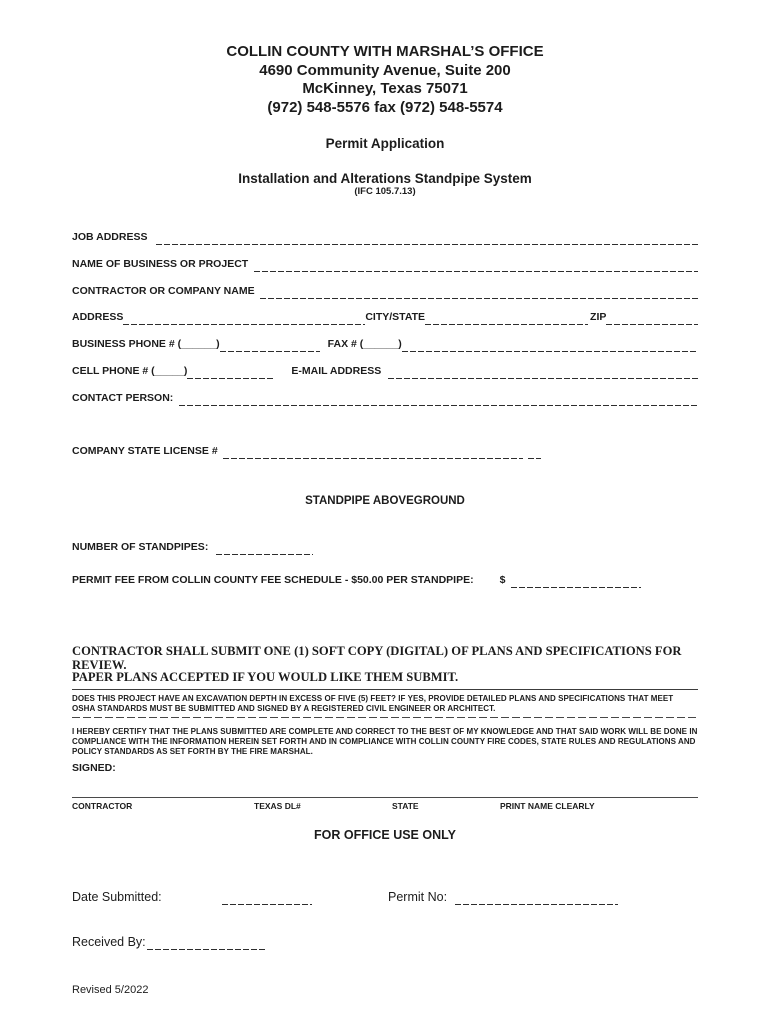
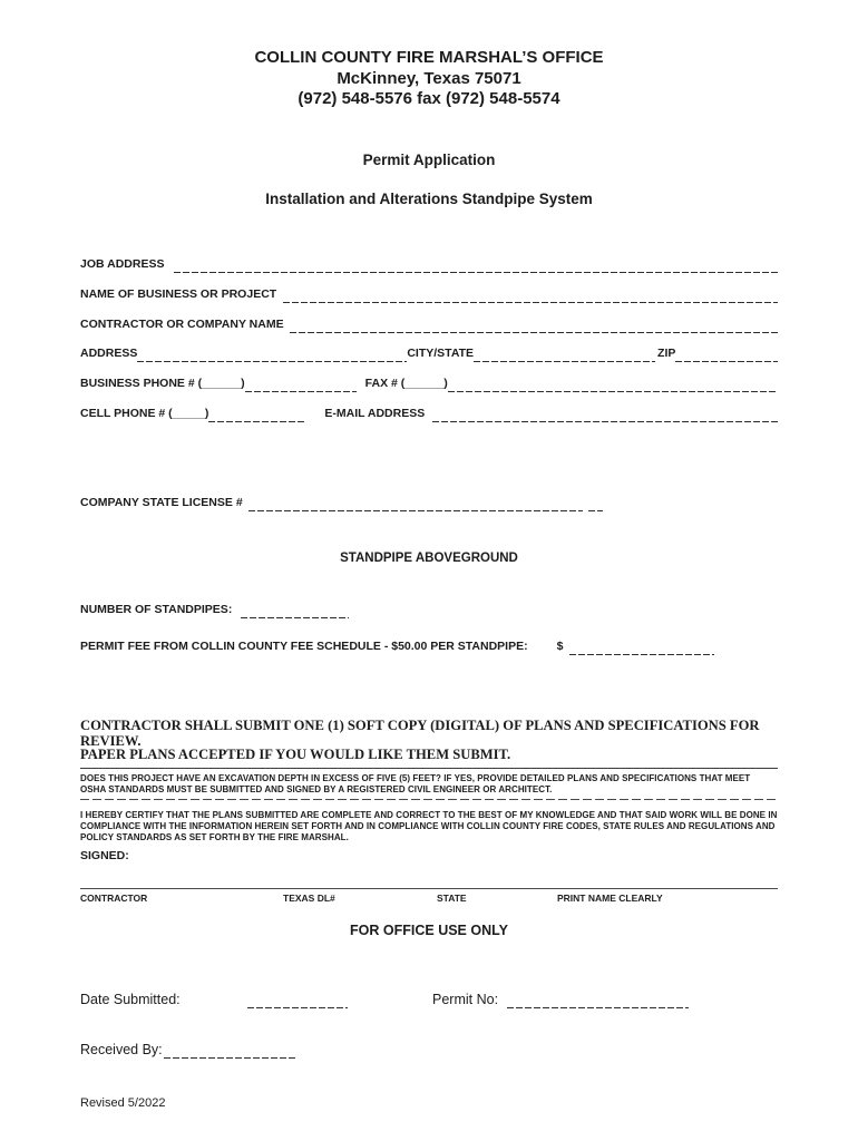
- COLLIN COUNTY WITH MARSHAL’S OFFICE
+ COLLIN COUNTY FIRE MARSHAL’S OFFICE
- 4690 Community Avenue, Suite 200
  McKinney, Texas 75071
  (972) 548-5576 fax (972) 548-5574
  Permit Application
  Installation and Alterations Standpipe System
- (IFC 105.7.13)
  JOB ADDRESS
  NAME OF BUSINESS OR PROJECT
  CONTRACTOR OR COMPANY NAME
  ADDRESS
  CITY/STATE
  ZIP
  BUSINESS PHONE # (______)
  FAX # (______)
  CELL PHONE # (_____)
  E-MAIL ADDRESS
- CONTACT PERSON:
  COMPANY STATE LICENSE #
  STANDPIPE ABOVEGROUND
  NUMBER OF STANDPIPES:
  PERMIT FEE FROM COLLIN COUNTY FEE SCHEDULE - $50.00 PER STANDPIPE:
  $
  CONTRACTOR SHALL SUBMIT ONE (1) SOFT COPY (DIGITAL) OF PLANS AND SPECIFICATIONS FOR REVIEW.
  PAPER PLANS ACCEPTED IF YOU WOULD LIKE THEM SUBMIT.
  DOES THIS PROJECT HAVE AN EXCAVATION DEPTH IN EXCESS OF FIVE (5) FEET? IF YES, PROVIDE DETAILED PLANS AND SPECIFICATIONS THAT MEET OSHA STANDARDS MUST BE SUBMITTED AND SIGNED BY A REGISTERED CIVIL ENGINEER OR ARCHITECT.
  I HEREBY CERTIFY THAT THE PLANS SUBMITTED ARE COMPLETE AND CORRECT TO THE BEST OF MY KNOWLEDGE AND THAT SAID WORK WILL BE DONE IN COMPLIANCE WITH THE INFORMATION HEREIN SET FORTH AND IN COMPLIANCE WITH COLLIN COUNTY FIRE CODES, STATE RULES AND REGULATIONS AND POLICY STANDARDS AS SET FORTH BY THE FIRE MARSHAL.
  SIGNED:
  CONTRACTOR
  TEXAS DL#
  STATE
  PRINT NAME CLEARLY
  FOR OFFICE USE ONLY
  Date Submitted:
  Permit No:
  Received By:
  Revised 5/2022
